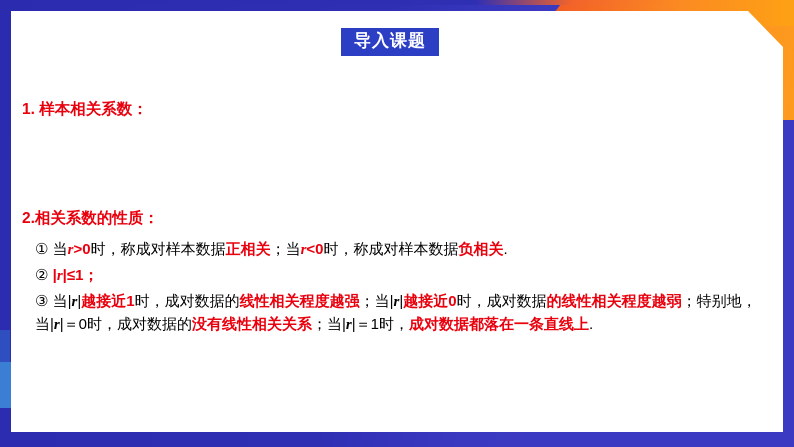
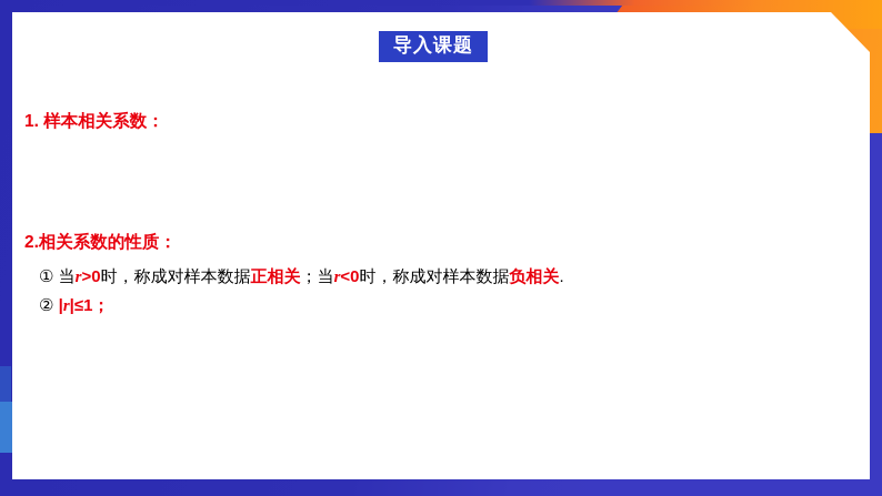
  导入课题
  1. 样本相关系数：
  2.相关系数的性质：
  ① 当r>0时，称成对样本数据正相关；当r<0时，称成对样本数据负相关.
  ② |r|≤1；
- ③ 当|r|越接近1时，成对数据的线性相关程度越强；当|r|越接近0时，成对数据的线性相关程度越弱；特别地，当|r|＝0时，成对数据的没有线性相关关系；当|r|＝1时，成对数据都落在一条直线上.
